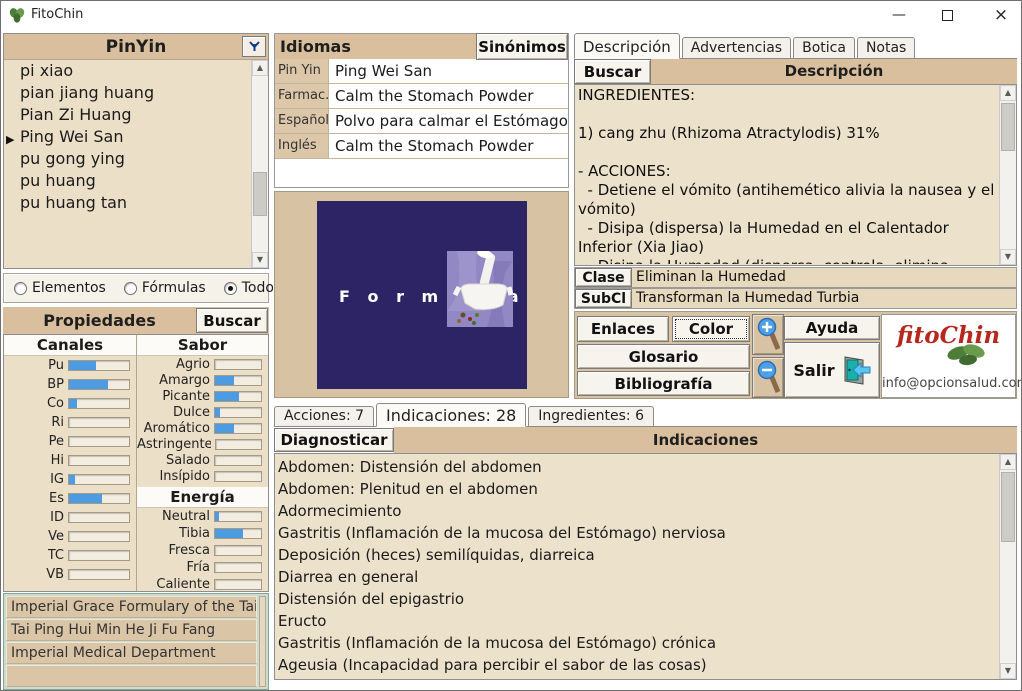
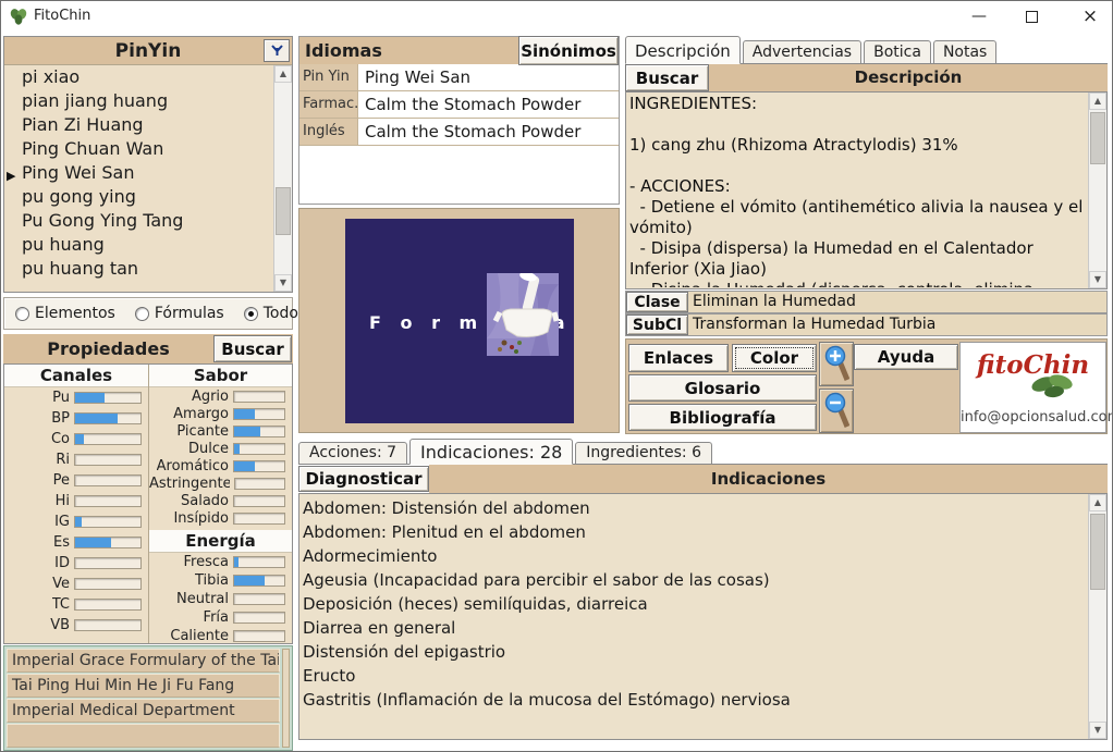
  FitoChin
  —
  ×
  PinYin
  pi xiao
  pian jiang huang
  Pian Zi Huang
+ Ping Chuan Wan
  ▶
  Ping Wei San
  pu gong ying
+ Pu Gong Ying Tang
  pu huang
  pu huang tan
  ▲
  ▼
  Elementos
  Fórmulas
  Todo
  Propiedades
  Buscar
  Canales
  Pu
  BP
  Co
  Ri
  Pe
  Hi
  IG
  Es
  ID
  Ve
  TC
  VB
  Sabor
  Agrio
  Amargo
  Picante
  Dulce
  Aromático
  Astringente
  Salado
  Insípido
  Energía
- Neutral
+ Fresca
  Tibia
- Fresca
+ Neutral
  Fría
  Caliente
  Imperial Grace Formulary of the Ta
  Tai Ping Hui Min He Ji Fu Fang
  Imperial Medical Department
  Idiomas
  Sinónimos
  Pin Yin
  Ping Wei San
  Farmac.
  Calm the Stomach Powder
- Español
- Polvo para calmar el Estómago
  Inglés
  Calm the Stomach Powder
  F o r m a
  Descripción
  Advertencias
  Botica
  Notas
  Buscar
  Descripción
  INGREDIENTES:
  1) cang zhu (Rhizoma Atractylodis) 31%
  - ACCIONES:
  - Detiene el vómito (antihemético alivia la nausea y el vómito)
  - Disipa (dispersa) la Humedad en el Calentador Inferior (Xia Jiao)
  ▲
  ▼
  Clase
  Eliminan la Humedad
  SubCl
  Transforman la Humedad Turbia
  Enlaces
  Color
  Glosario
  Bibliografía
  Ayuda
- Salir
  fitoChin
  info@opcionsalud.co
  Acciones: 7
  Indicaciones: 28
  Ingredientes: 6
  Diagnosticar
  Indicaciones
  Abdomen: Distensión del abdomen
  Abdomen: Plenitud en el abdomen
  Adormecimiento
- Gastritis (Inflamación de la mucosa del Estómago) nerviosa
+ Ageusia (Incapacidad para percibir el sabor de las cosas)
  Deposición (heces) semilíquidas, diarreica
  Diarrea en general
  Distensión del epigastrio
  Eructo
- Gastritis (Inflamación de la mucosa del Estómago) crónica
- Ageusia (Incapacidad para percibir el sabor de las cosas)
+ Gastritis (Inflamación de la mucosa del Estómago) nerviosa
  ▲
  ▼
